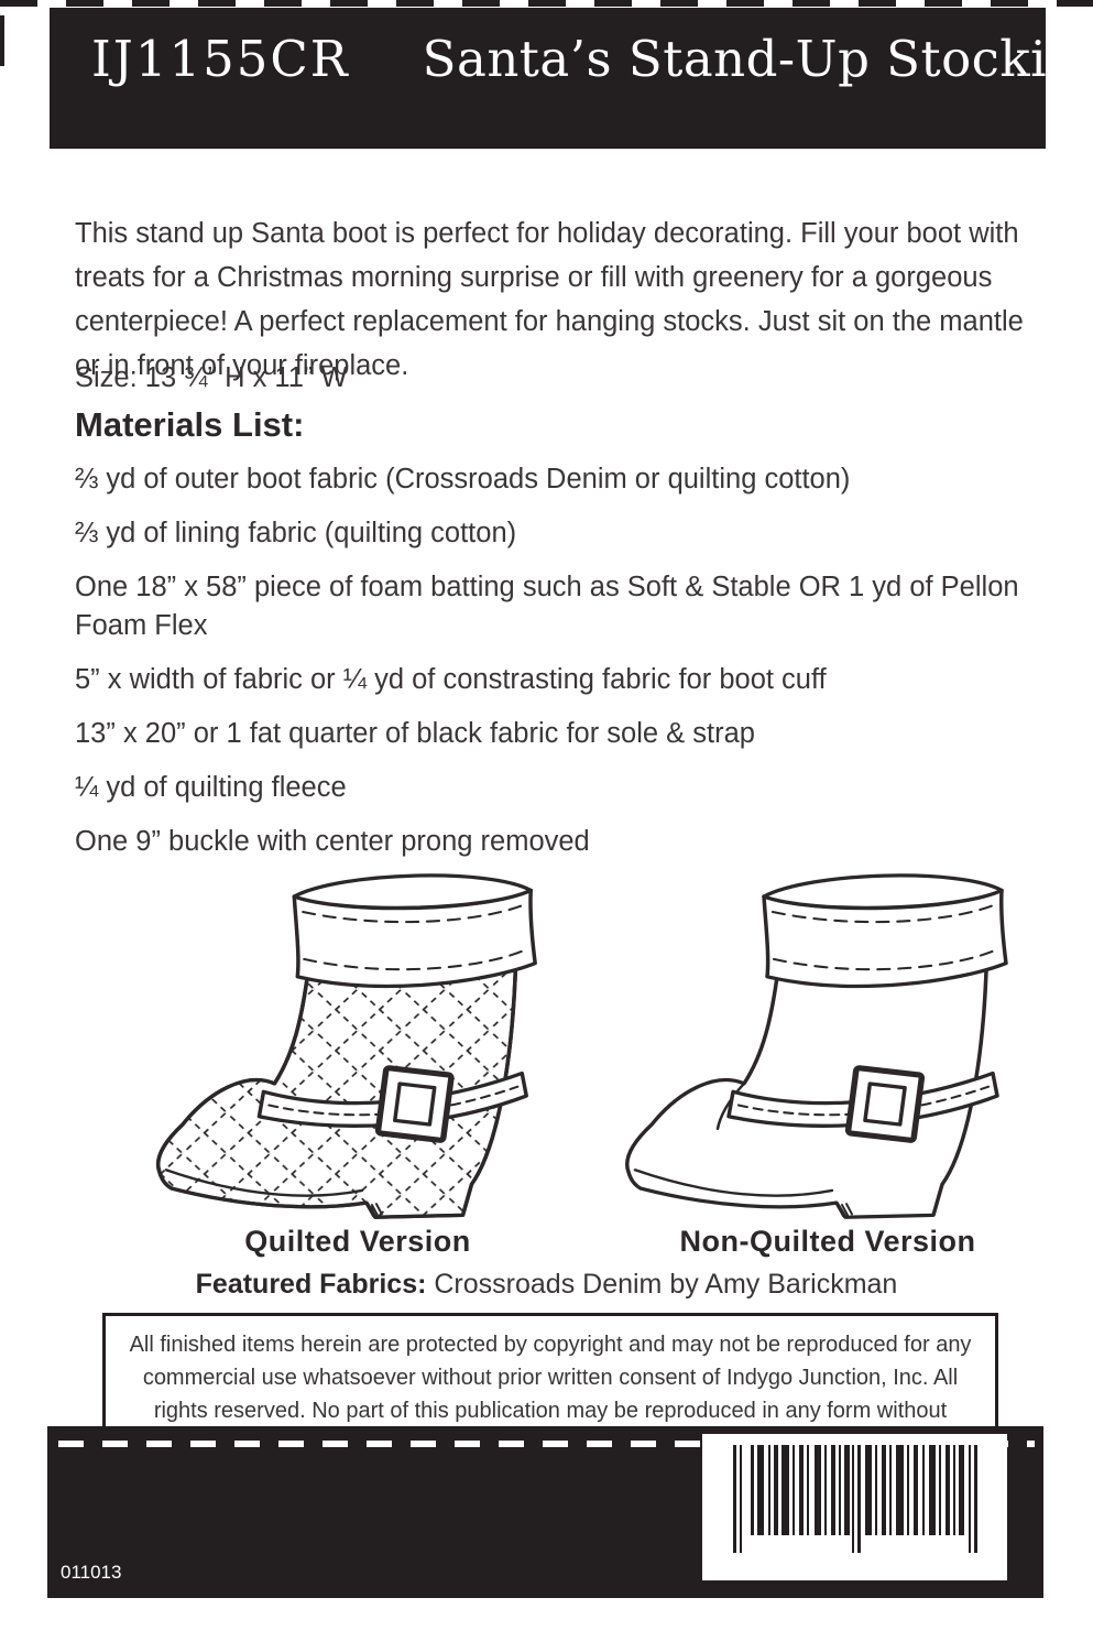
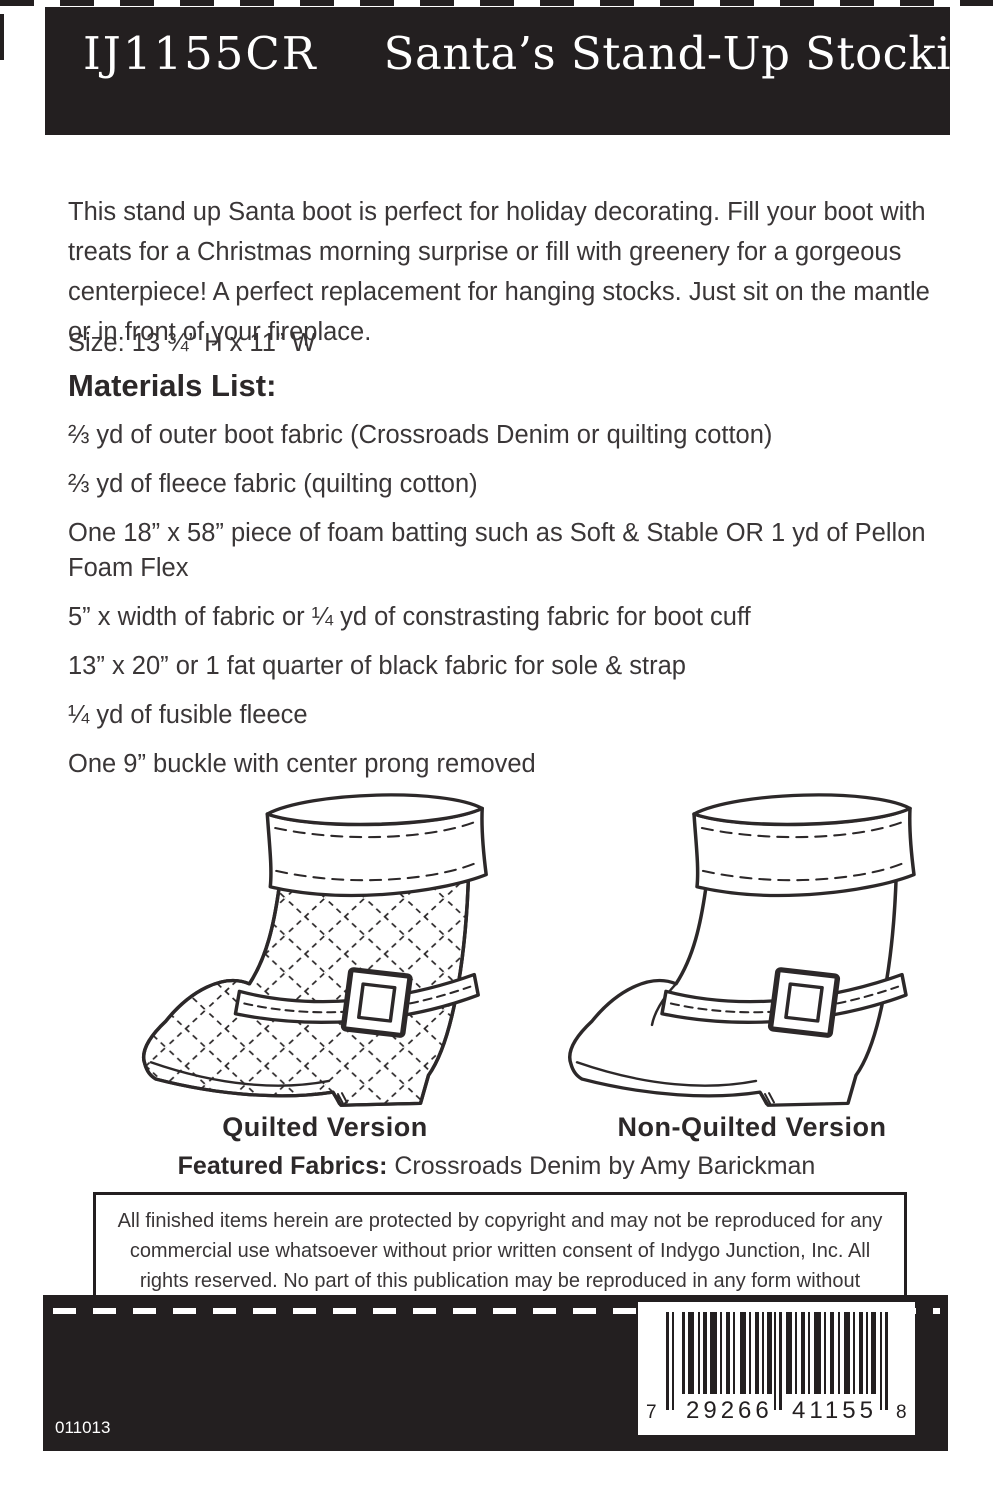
  IJ1155CR
  Santa’s Stand-Up Stockin
  This stand up Santa boot is perfect for holiday decorating. Fill your boot with treats for a Christmas morning surprise or fill with greenery for a gorgeous centerpiece! A perfect replacement for hanging stocks. Just sit on the mantle or in front of your fireplace.
  Size: 13 ¾” H x 11” W
  Materials List:
  ⅔ yd of outer boot fabric (Crossroads Denim or quilting cotton)
- ⅔ yd of lining fabric (quilting cotton)
+ ⅔ yd of fleece fabric (quilting cotton)
  One 18” x 58” piece of foam batting such as Soft & Stable OR 1 yd of Pellon Foam Flex
  5” x width of fabric or ¼ yd of constrasting fabric for boot cuff
  13” x 20” or 1 fat quarter of black fabric for sole & strap
- ¼ yd of quilting fleece
+ ¼ yd of fusible fleece
  One 9” buckle with center prong removed
  Quilted Version
  Non-Quilted Version
  Featured Fabrics: Crossroads Denim by Amy Barickman
  All finished items herein are protected by copyright and may not be reproduced for any commercial use whatsoever without prior written consent of Indygo Junction, Inc. All rights reserved. No part of this publication may be reproduced in any form without
  011013
+ 7
+ 29266
+ 41155
+ 8
